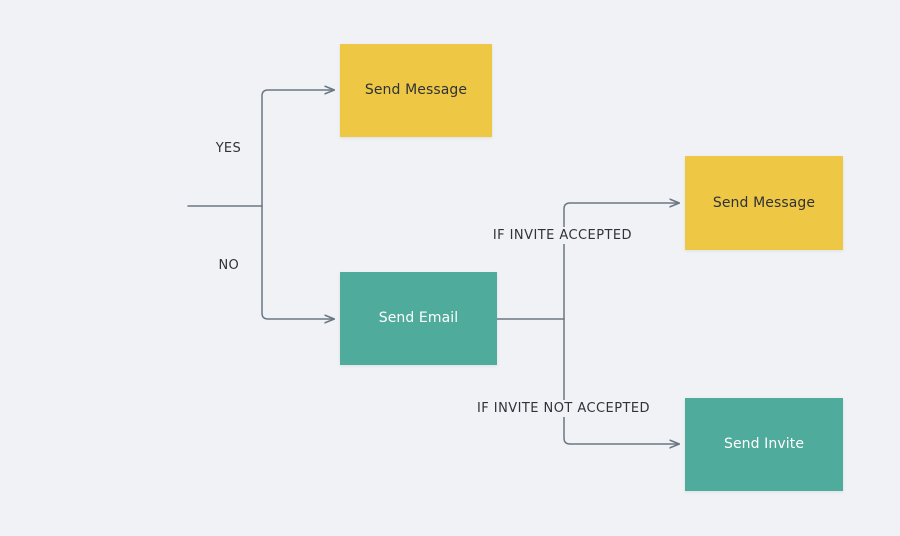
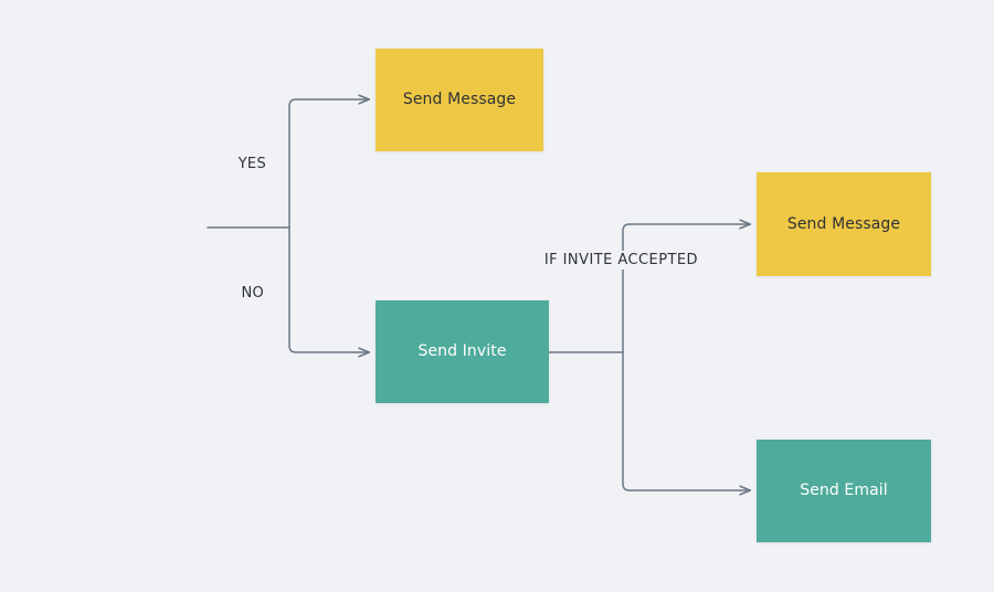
  Send Message
- Send Email
+ Send Invite
  Send Message
- Send Invite
+ Send Email
  YES
  NO
  IF INVITE ACCEPTED
- IF INVITE NOT ACCEPTED
